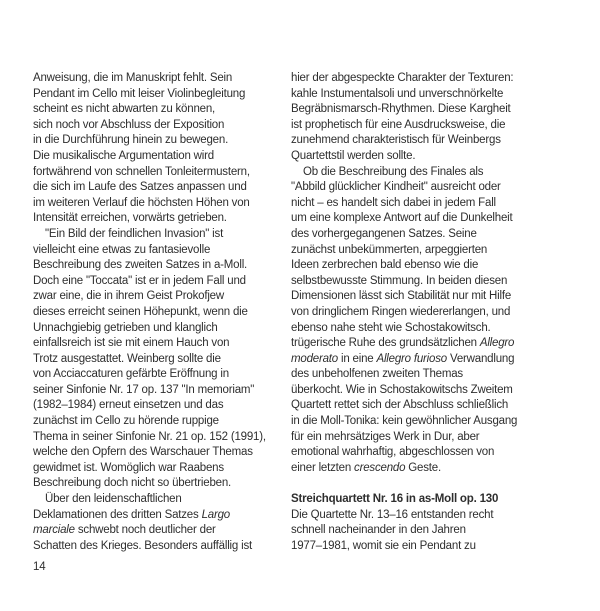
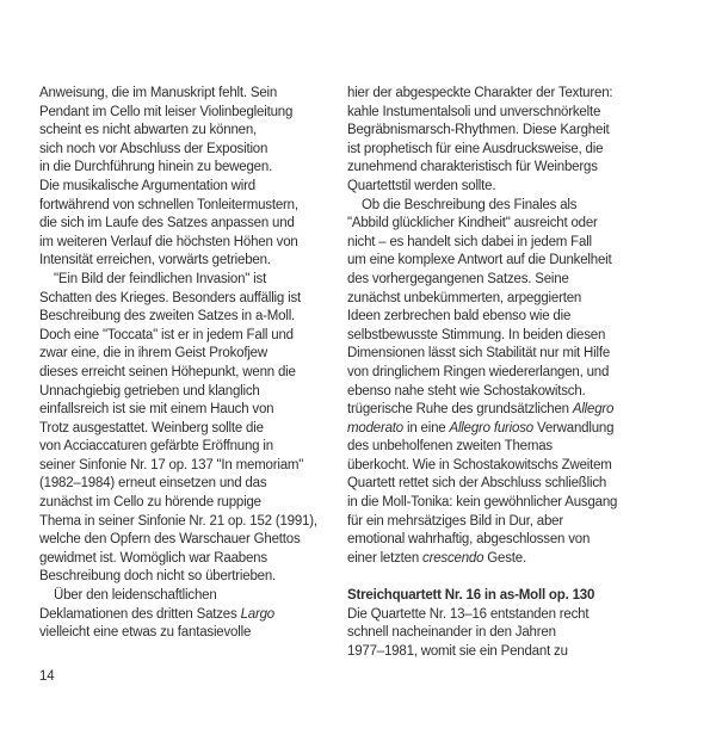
  Anweisung, die im Manuskript fehlt. Sein
  Pendant im Cello mit leiser Violinbegleitung
  scheint es nicht abwarten zu können,
  sich noch vor Abschluss der Exposition
  in die Durchführung hinein zu bewegen.
  Die musikalische Argumentation wird
  fortwährend von schnellen Tonleitermustern,
  die sich im Laufe des Satzes anpassen und
  im weiteren Verlauf die höchsten Höhen von
  Intensität erreichen, vorwärts getrieben.
  "Ein Bild der feindlichen Invasion" ist
- vielleicht eine etwas zu fantasievolle
+ Schatten des Krieges. Besonders auffällig ist
  Beschreibung des zweiten Satzes in a-Moll.
  Doch eine "Toccata" ist er in jedem Fall und
  zwar eine, die in ihrem Geist Prokofjew
  dieses erreicht seinen Höhepunkt, wenn die
  Unnachgiebig getrieben und klanglich
  einfallsreich ist sie mit einem Hauch von
  Trotz ausgestattet. Weinberg sollte die
  von Acciaccaturen gefärbte Eröffnung in
  seiner Sinfonie Nr. 17 op. 137 "In memoriam"
  (1982–1984) erneut einsetzen und das
  zunächst im Cello zu hörende ruppige
  Thema in seiner Sinfonie Nr. 21 op. 152 (1991),
- welche den Opfern des Warschauer Themas
+ welche den Opfern des Warschauer Ghettos
  gewidmet ist. Womöglich war Raabens
  Beschreibung doch nicht so übertrieben.
  Über den leidenschaftlichen
  Deklamationen des dritten Satzes Largo
- marciale schwebt noch deutlicher der
- Schatten des Krieges. Besonders auffällig ist
+ vielleicht eine etwas zu fantasievolle
  hier der abgespeckte Charakter der Texturen:
  kahle Instumentalsoli und unverschnörkelte
  Begräbnismarsch-Rhythmen. Diese Kargheit
  ist prophetisch für eine Ausdrucksweise, die
  zunehmend charakteristisch für Weinbergs
  Quartettstil werden sollte.
  Ob die Beschreibung des Finales als
  "Abbild glücklicher Kindheit" ausreicht oder
  nicht – es handelt sich dabei in jedem Fall
  um eine komplexe Antwort auf die Dunkelheit
  des vorhergegangenen Satzes. Seine
  zunächst unbekümmerten, arpeggierten
  Ideen zerbrechen bald ebenso wie die
  selbstbewusste Stimmung. In beiden diesen
  Dimensionen lässt sich Stabilität nur mit Hilfe
  von dringlichem Ringen wiedererlangen, und
  ebenso nahe steht wie Schostakowitsch.
  trügerische Ruhe des grundsätzlichen Allegro
  moderato in eine Allegro furioso Verwandlung
  des unbeholfenen zweiten Themas
  überkocht. Wie in Schostakowitschs Zweitem
  Quartett rettet sich der Abschluss schließlich
  in die Moll-Tonika: kein gewöhnlicher Ausgang
- für ein mehrsätziges Werk in Dur, aber
+ für ein mehrsätziges Bild in Dur, aber
  emotional wahrhaftig, abgeschlossen von
  einer letzten crescendo Geste.
  Streichquartett Nr. 16 in as-Moll op. 130
  Die Quartette Nr. 13–16 entstanden recht
  schnell nacheinander in den Jahren
  1977–1981, womit sie ein Pendant zu
  14
